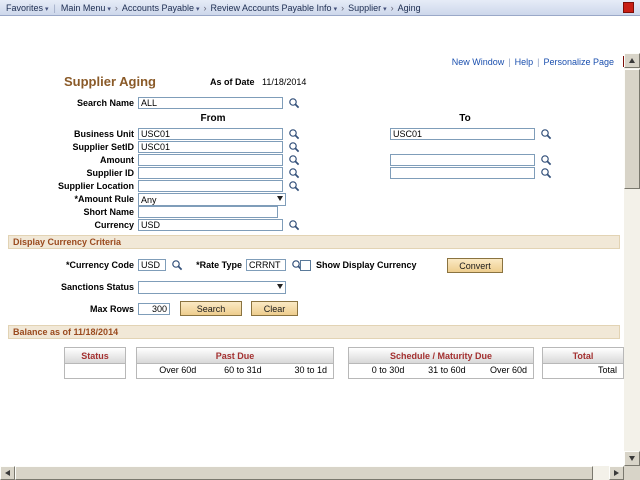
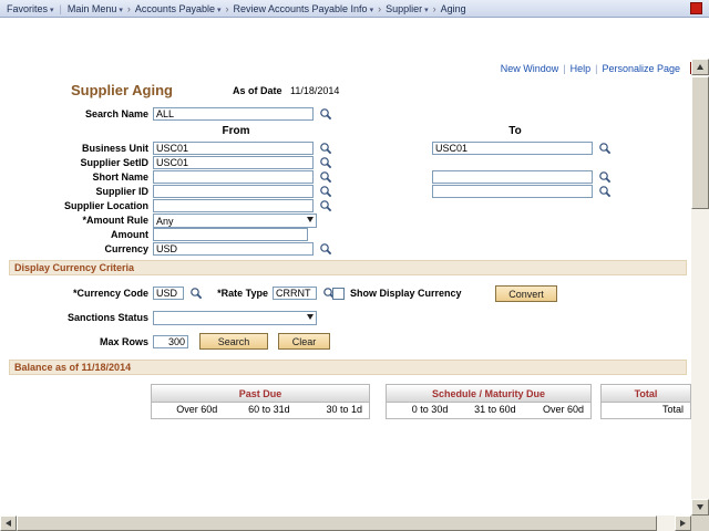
  Favorites
  Main Menu
  Accounts Payable
  Review Accounts Payable Info
  Supplier
  Aging
  New Window
  Help
  Personalize Page
  Supplier Aging
  As of Date
  11/18/2014
  Search Name
  ALL
  From
  To
  Business Unit
  USC01
  USC01
  Supplier SetID
  USC01
- Amount
+ Short Name
  Supplier ID
  Supplier Location
  *Amount Rule
  Any
- Short Name
+ Amount
  Currency
  USD
  Display Currency Criteria
  *Currency Code
  USD
  *Rate Type
  CRRNT
  Show Display Currency
  Convert
  Sanctions Status
  Max Rows
  300
  Search
  Clear
  Balance as of 11/18/2014
- Status
  Past Due
  Over 60d
  60 to 31d
  30 to 1d
  Schedule / Maturity Due
  0 to 30d
  31 to 60d
  Over 60d
  Total
  Total
